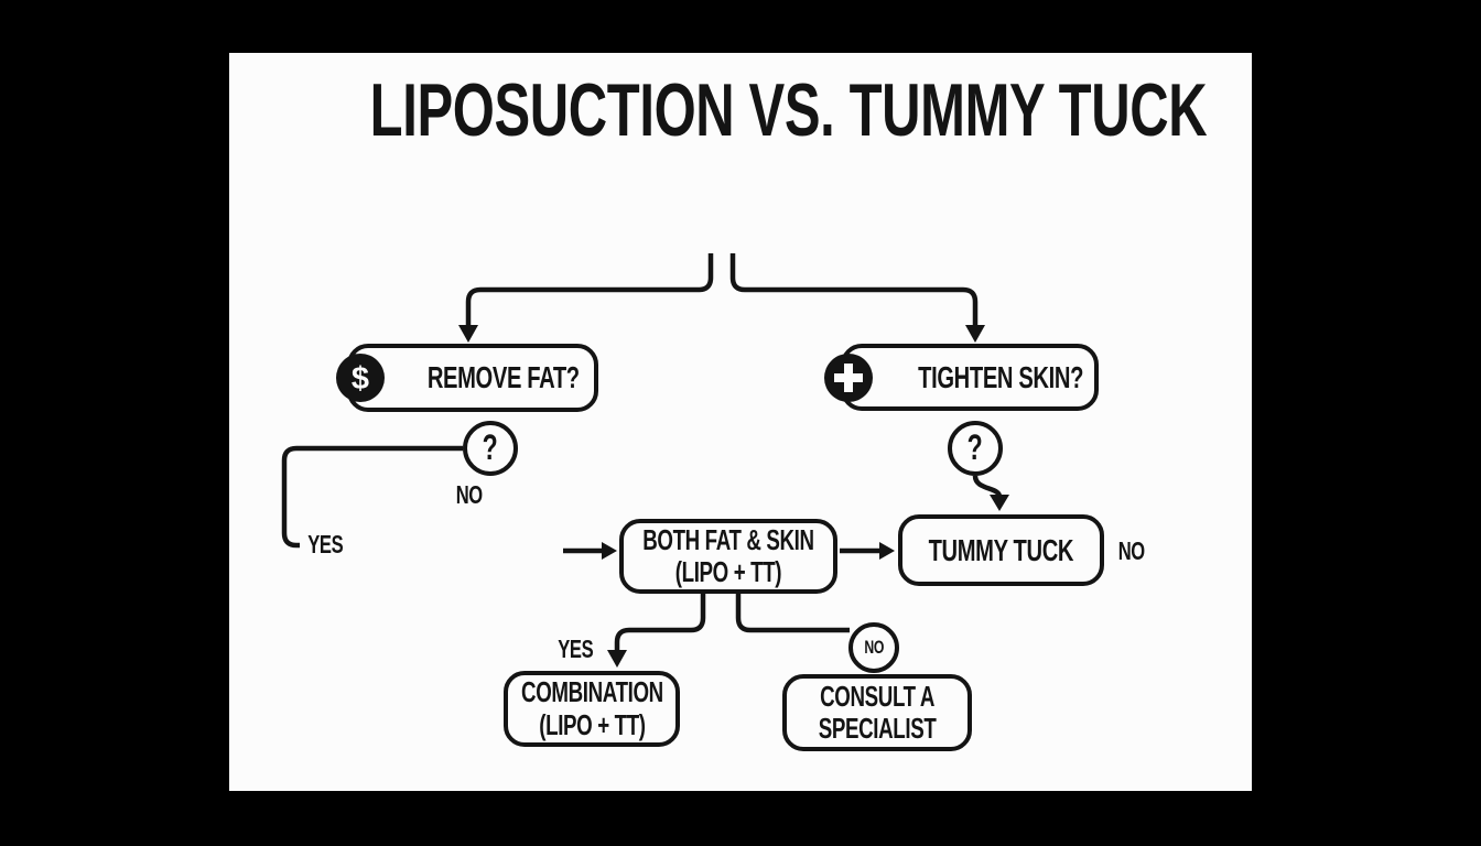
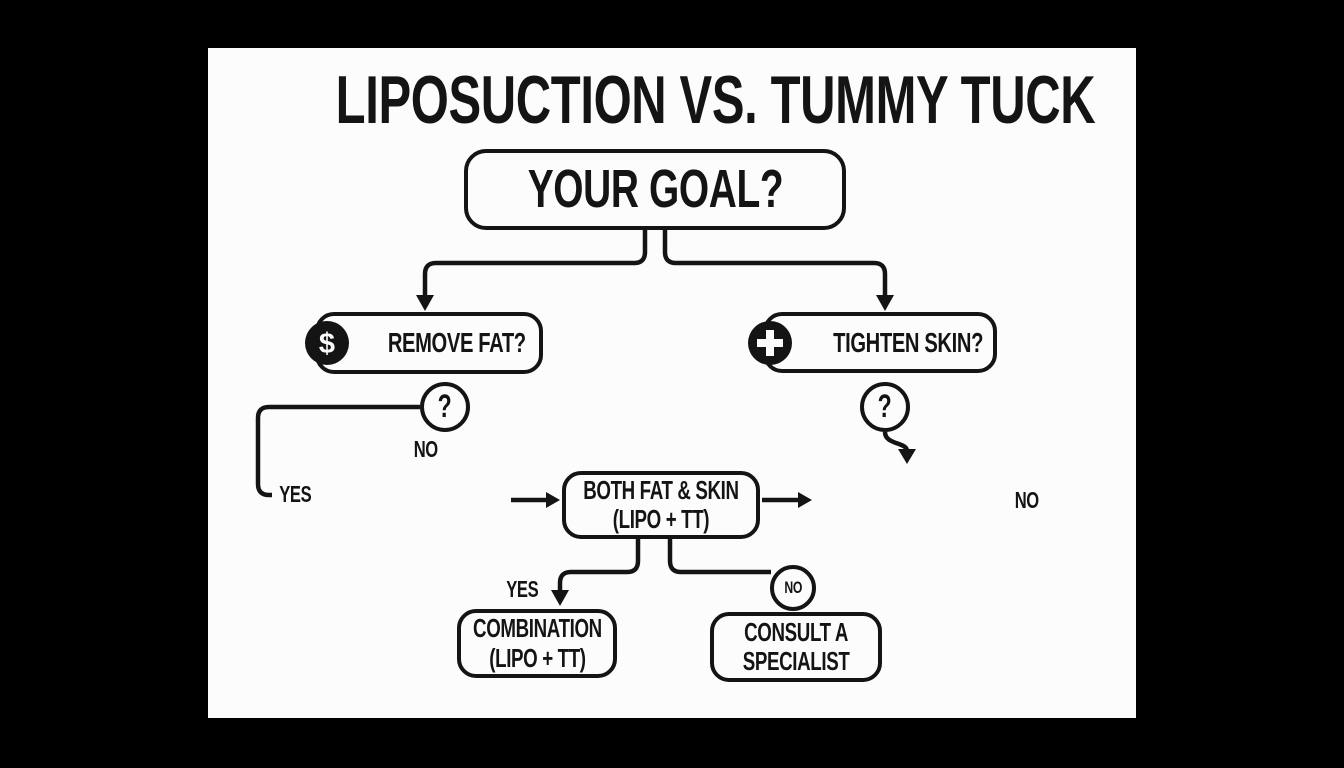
  LIPOSUCTION VS. TUMMY TUCK
+ YOUR GOAL?
  $
  REMOVE FAT?
  TIGHTEN SKIN?
  ?
  ?
  NO
  YES
  BOTH FAT & SKIN
  (LIPO + TT)
- TUMMY TUCK
  NO
  YES
  NO
  COMBINATION
  (LIPO + TT)
  CONSULT A
  SPECIALIST
